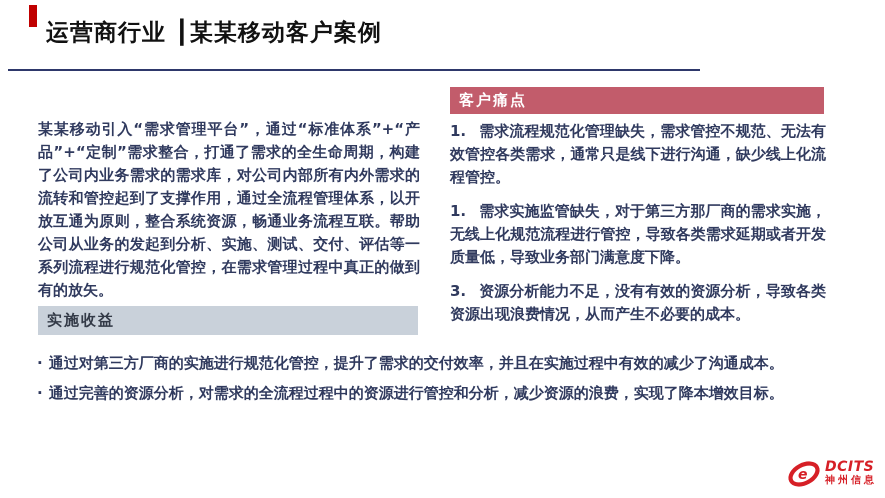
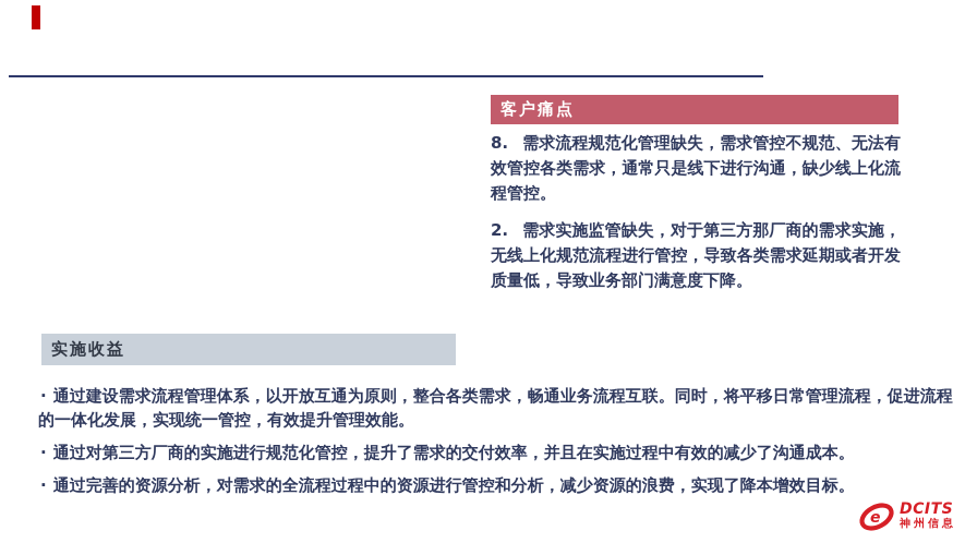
- 运营商行业 ┃某某移动客户案例
- 某某移动引入“需求管理平台”，通过“标准体系”+“产品”+“定制”需求整合，打通了需求的全生命周期，构建了公司内业务需求的需求库，对公司内部所有内外需求的流转和管控起到了支撑作用，通过全流程管理体系，以开放互通为原则，整合系统资源，畅通业务流程互联。帮助公司从业务的发起到分析、实施、测试、交付、评估等一系列流程进行规范化管控，在需求管理过程中真正的做到有的放矢。
  客户痛点
- 1. 需求流程规范化管理缺失，需求管控不规范、无法有效管控各类需求，通常只是线下进行沟通，缺少线上化流程管控。
+ 8. 需求流程规范化管理缺失，需求管控不规范、无法有效管控各类需求，通常只是线下进行沟通，缺少线上化流程管控。
- 1. 需求实施监管缺失，对于第三方那厂商的需求实施，无线上化规范流程进行管控，导致各类需求延期或者开发质量低，导致业务部门满意度下降。
+ 2. 需求实施监管缺失，对于第三方那厂商的需求实施，无线上化规范流程进行管控，导致各类需求延期或者开发质量低，导致业务部门满意度下降。
- 3. 资源分析能力不足，没有有效的资源分析，导致各类资源出现浪费情况，从而产生不必要的成本。
  实施收益
+ · 通过建设需求流程管理体系，以开放互通为原则，整合各类需求，畅通业务流程互联。同时，将平移日常管理流程，促进流程的一体化发展，实现统一管控，有效提升管理效能。
  · 通过对第三方厂商的实施进行规范化管控，提升了需求的交付效率，并且在实施过程中有效的减少了沟通成本。
  · 通过完善的资源分析，对需求的全流程过程中的资源进行管控和分析，减少资源的浪费，实现了降本增效目标。
  e
  DCITS
  神州信息
